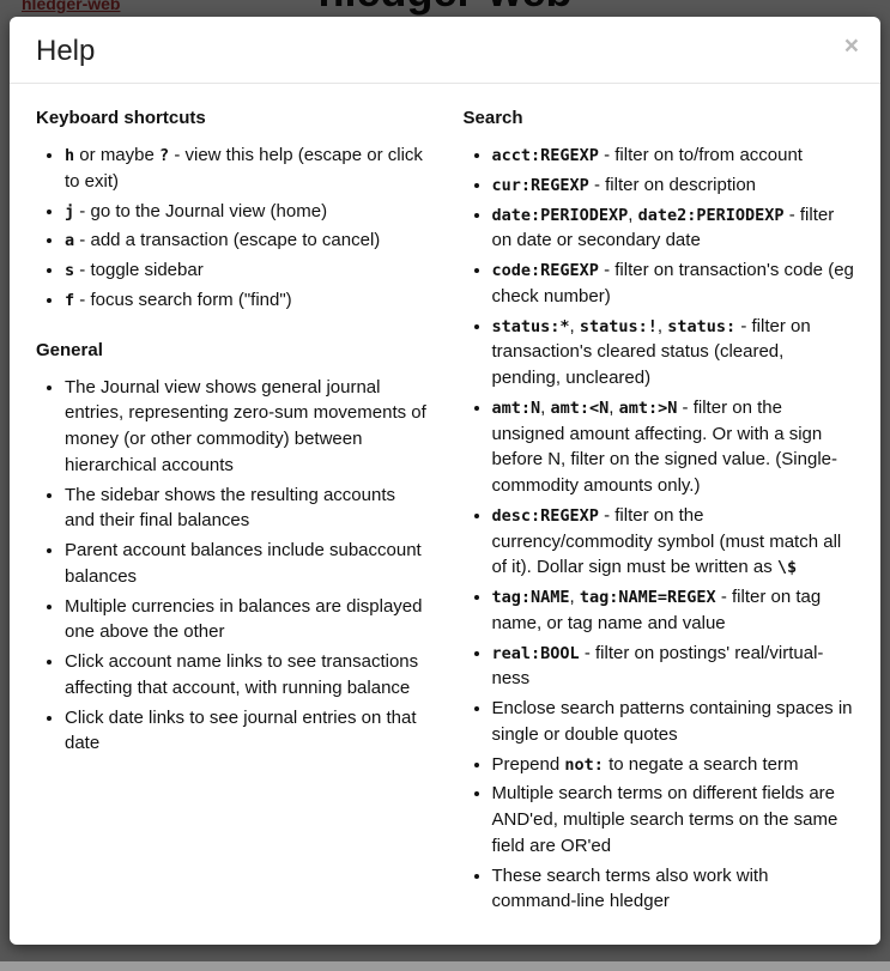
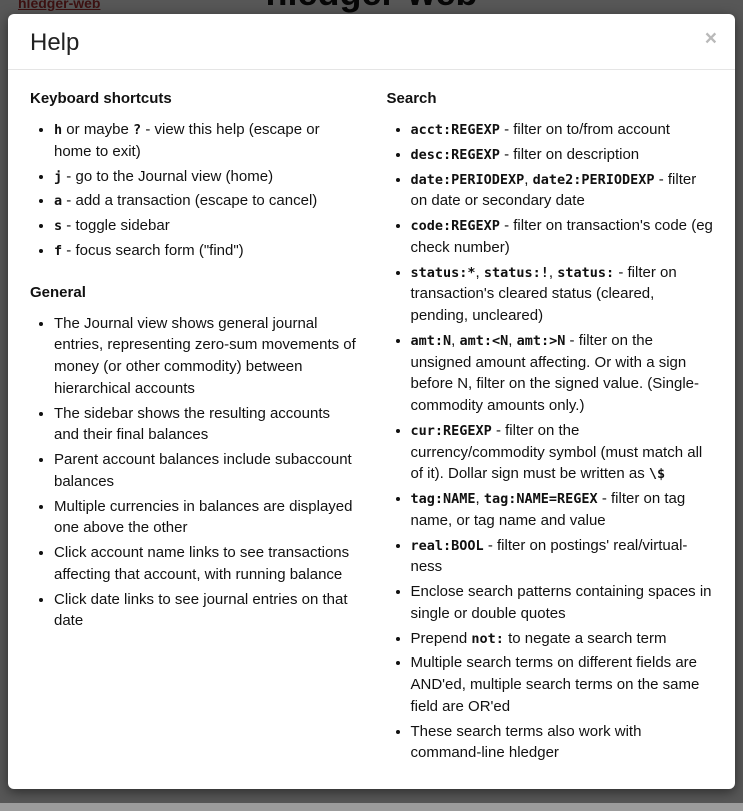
  hledger-web
  Help
  ×
  Keyboard shortcuts
- h or maybe ? - view this help (escape or click to exit)
+ h or maybe ? - view this help (escape or home to exit)
  j - go to the Journal view (home)
  a - add a transaction (escape to cancel)
  s - toggle sidebar
  f - focus search form ("find")
  General
  The Journal view shows general journal entries, representing zero-sum movements of money (or other commodity) between hierarchical accounts
  The sidebar shows the resulting accounts and their final balances
  Parent account balances include subaccount balances
  Multiple currencies in balances are displayed one above the other
  Click account name links to see transactions affecting that account, with running balance
  Click date links to see journal entries on that date
  Search
  acct:REGEXP - filter on to/from account
- cur:REGEXP - filter on description
+ desc:REGEXP - filter on description
  date:PERIODEXP, date2:PERIODEXP - filter on date or secondary date
  code:REGEXP - filter on transaction's code (eg check number)
  status:*, status:!, status: - filter on transaction's cleared status (cleared, pending, uncleared)
  amt:N, amt:<N, amt:>N - filter on the unsigned amount affecting. Or with a sign before N, filter on the signed value. (Single-commodity amounts only.)
- desc:REGEXP - filter on the currency/commodity symbol (must match all of it). Dollar sign must be written as \$
+ cur:REGEXP - filter on the currency/commodity symbol (must match all of it). Dollar sign must be written as \$
  tag:NAME, tag:NAME=REGEX - filter on tag name, or tag name and value
  real:BOOL - filter on postings' real/virtual-ness
  Enclose search patterns containing spaces in single or double quotes
  Prepend not: to negate a search term
  Multiple search terms on different fields are AND'ed, multiple search terms on the same field are OR'ed
  These search terms also work with command-line hledger
